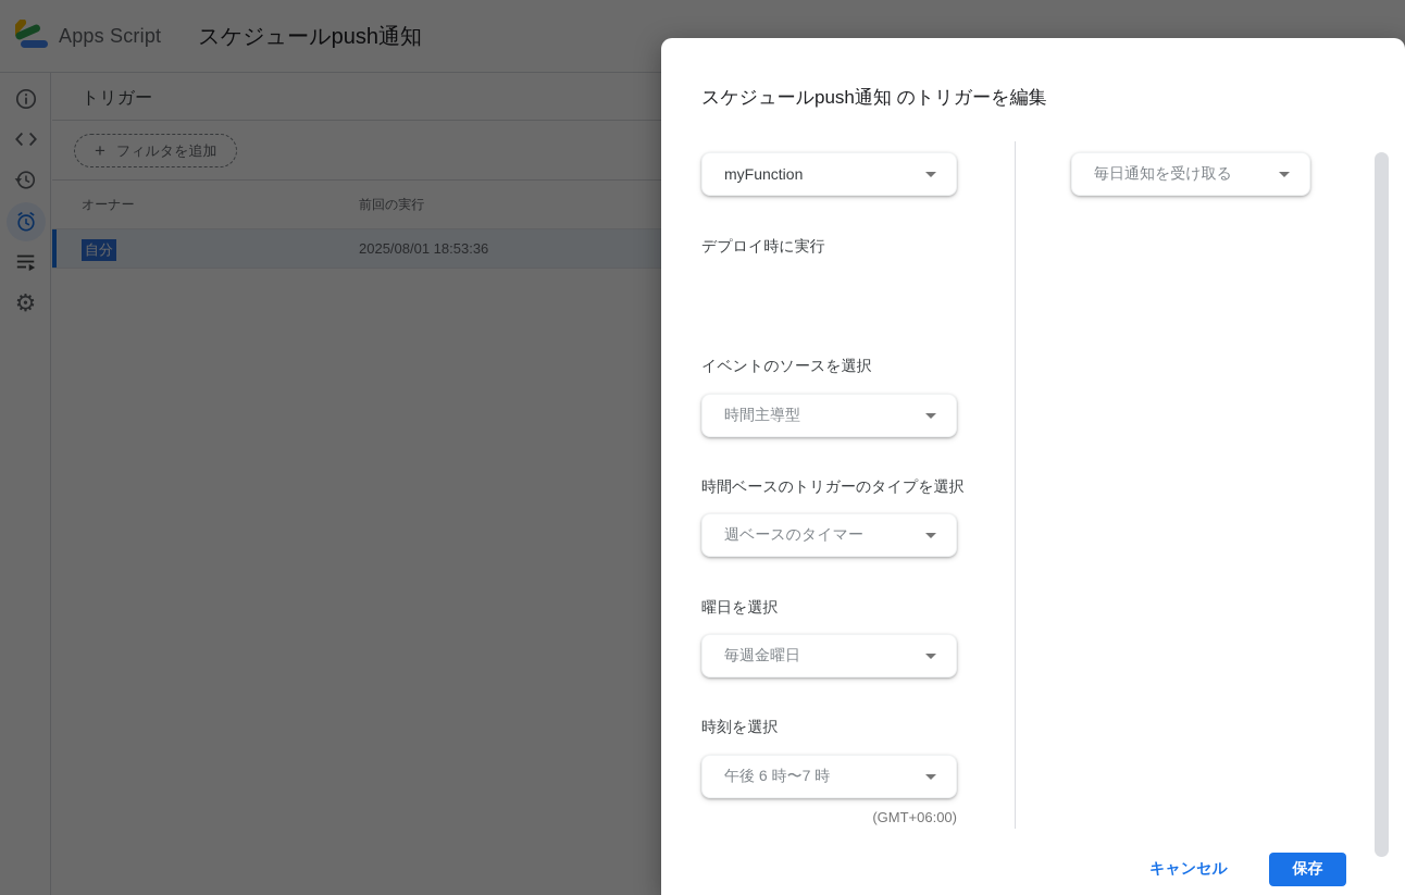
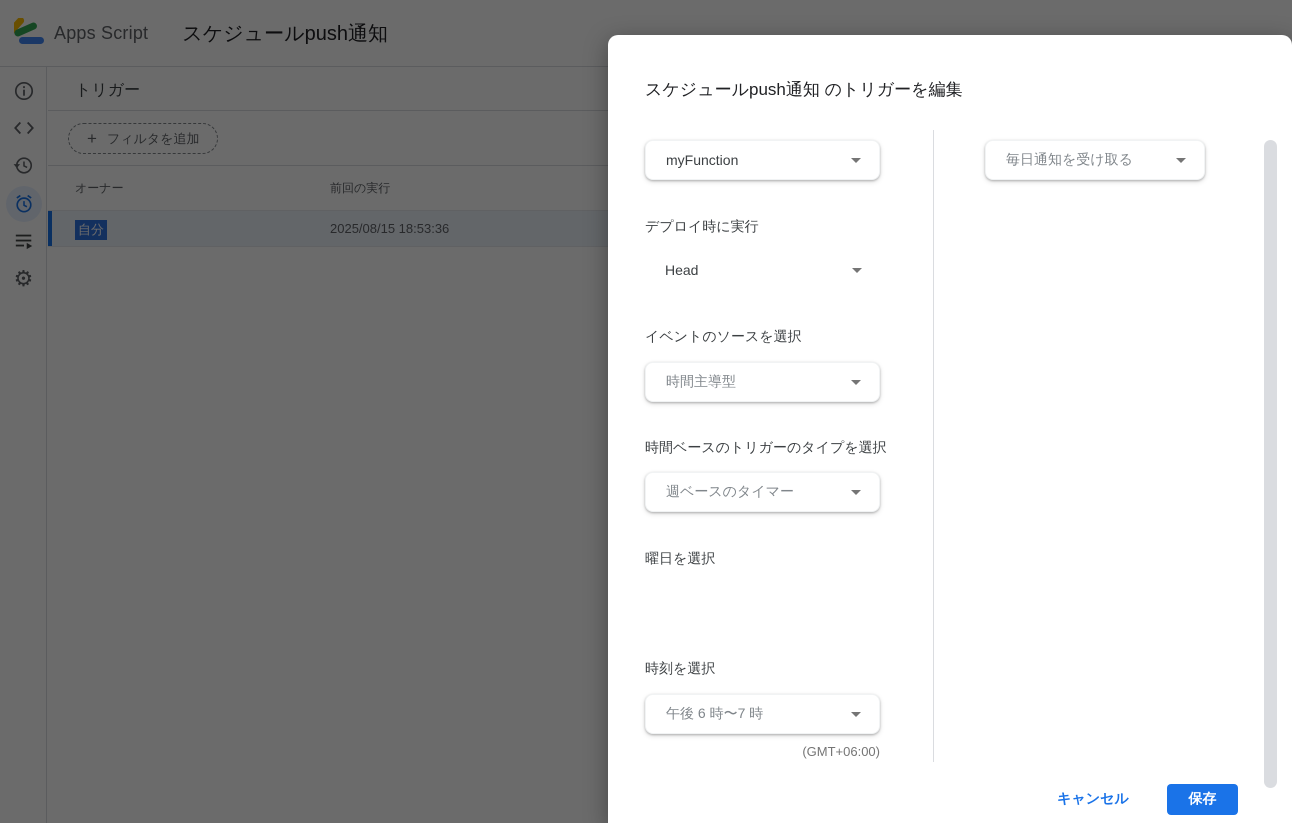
  Apps Script
  スケジュールpush通知
  ⚙
  トリガー
  +
  フィルタを追加
  オーナー
  前回の実行
  自分
- 2025/08/01 18:53:36
+ 2025/08/15 18:53:36
  スケジュールpush通知 のトリガーを編集
  myFunction
  デプロイ時に実行
+ Head
  イベントのソースを選択
  時間主導型
  時間ベースのトリガーのタイプを選択
  週ベースのタイマー
  曜日を選択
- 毎週金曜日
  時刻を選択
  午後 6 時〜7 時
  (GMT+06:00)
  毎日通知を受け取る
  キャンセル
  保存
